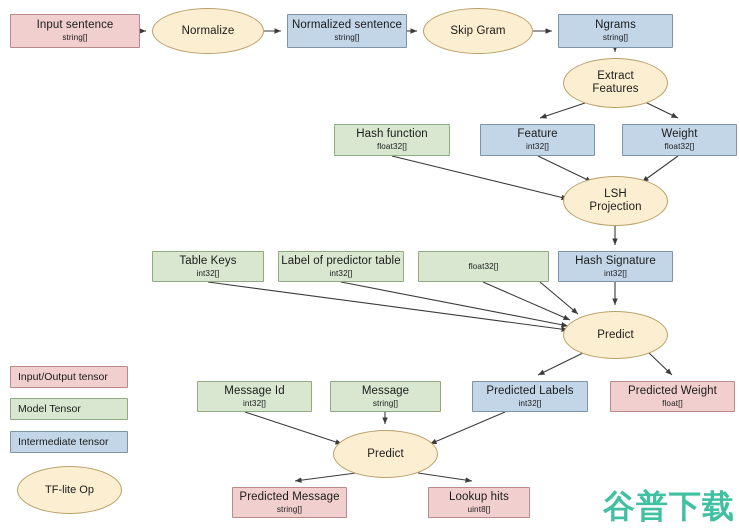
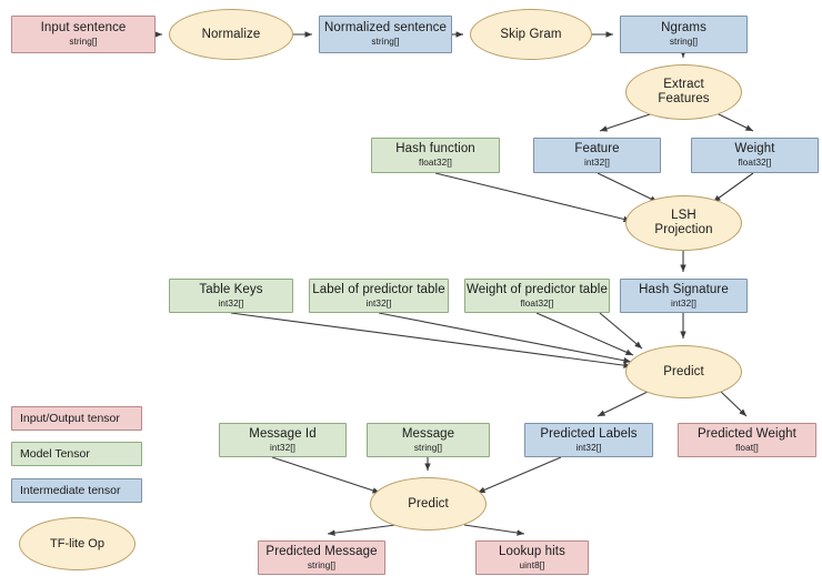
  Input sentence
  string[]
  Normalize
  Normalized sentence
  string[]
  Skip Gram
  Ngrams
  string[]
  Extract
  Features
  Hash function
  float32[]
  Feature
  int32[]
  Weight
  float32[]
  LSH
  Projection
  Table Keys
  int32[]
  Label of predictor table
  int32[]
+ Weight of predictor table
  float32[]
  Hash Signature
  int32[]
  Predict
  Message Id
  int32[]
  Message
  string[]
  Predicted Labels
  int32[]
  Predicted Weight
  float[]
  Predict
  Predicted Message
  string[]
  Lookup hits
  uint8[]
  Input/Output tensor
  Model Tensor
  Intermediate tensor
  TF-lite Op
- 谷普下载
